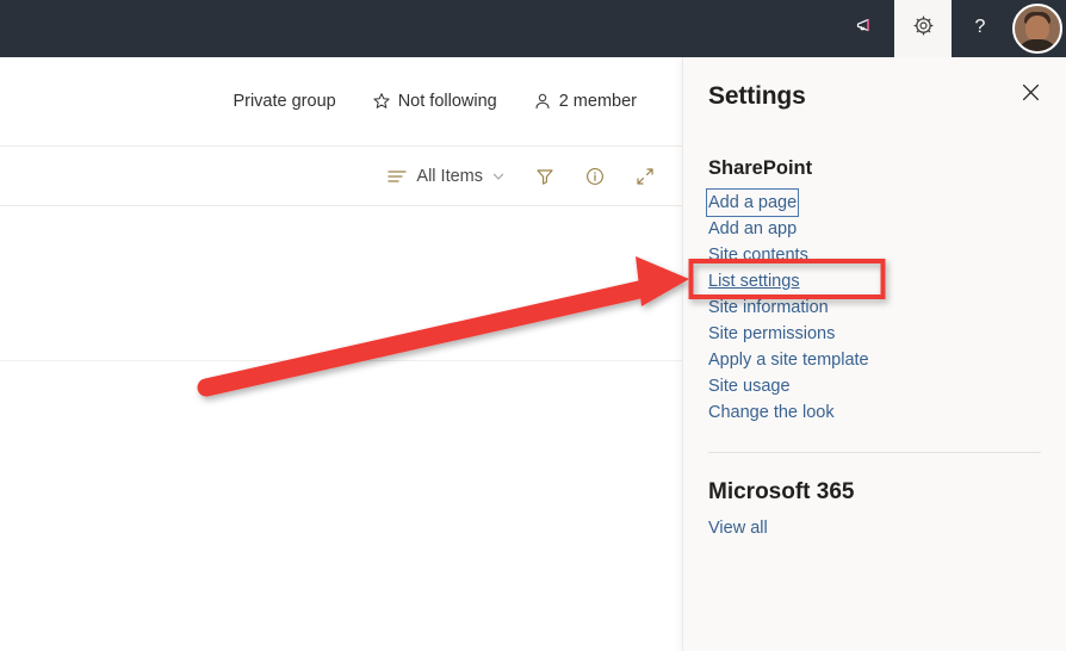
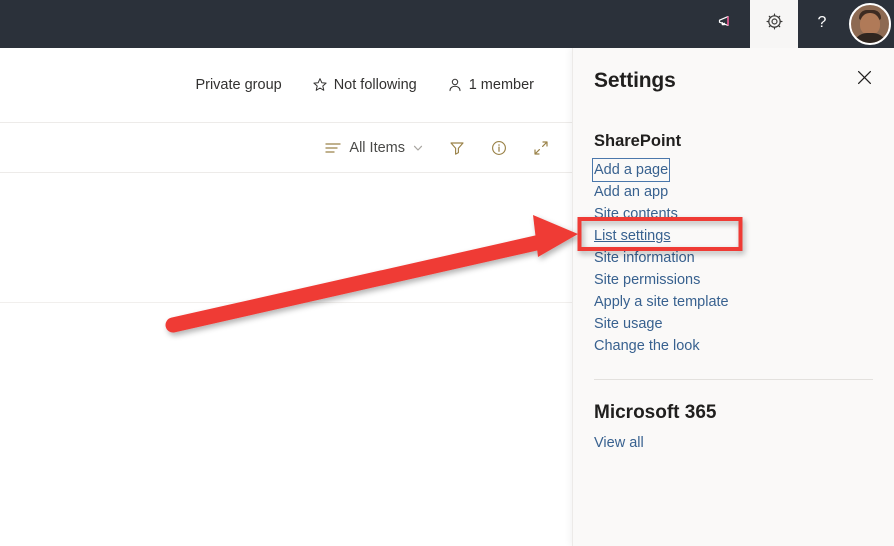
  ?
  Private group
  Not following
- 2 member
+ 1 member
  All Items
  Settings
  SharePoint
  Add a page
  Add an app
  Site contents
  List settings
  Site information
  Site permissions
  Apply a site template
  Site usage
  Change the look
  Microsoft 365
  View all
